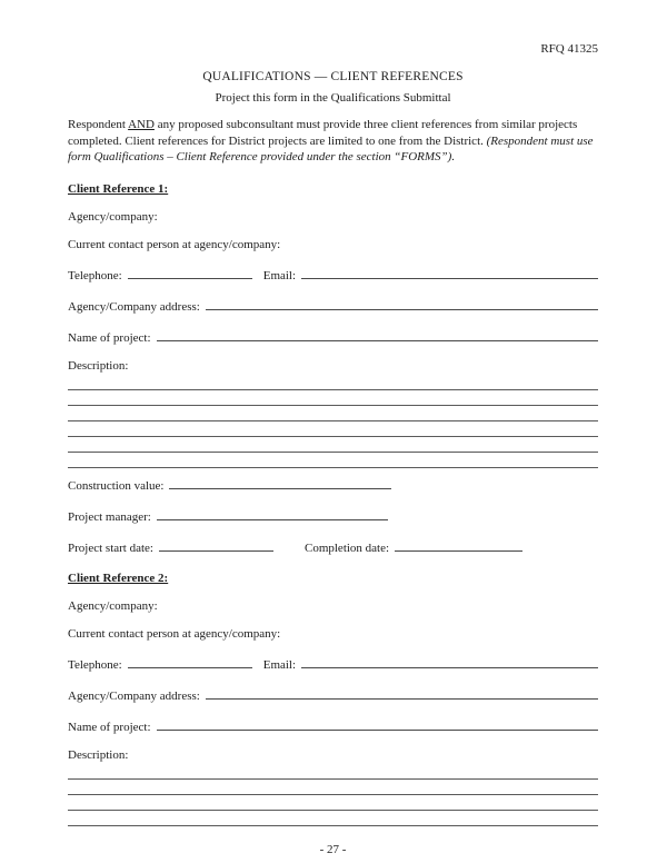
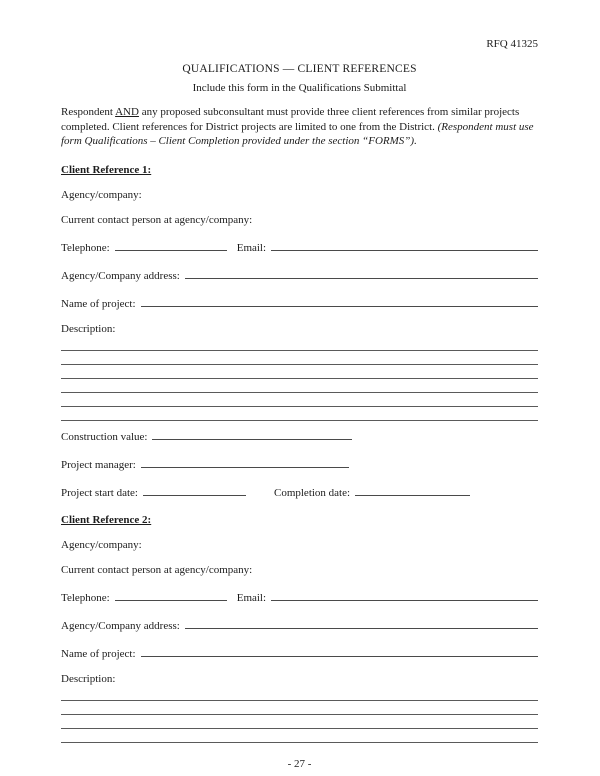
  RFQ 41325
  QUALIFICATIONS — CLIENT REFERENCES
- Project this form in the Qualifications Submittal
+ Include this form in the Qualifications Submittal
- Respondent AND any proposed subconsultant must provide three client references from similar projects completed. Client references for District projects are limited to one from the District. (Respondent must use form Qualifications – Client Reference provided under the section “FORMS”).
+ Respondent AND any proposed subconsultant must provide three client references from similar projects completed. Client references for District projects are limited to one from the District. (Respondent must use form Qualifications – Client Completion provided under the section “FORMS”).
  Client Reference 1:
  Agency/company:
  Current contact person at agency/company:
  Telephone:
  Email:
  Agency/Company address:
  Name of project:
  Description:
  Construction value:
  Project manager:
  Project start date:
  Completion date:
  Client Reference 2:
  Agency/company:
  Current contact person at agency/company:
  Telephone:
  Email:
  Agency/Company address:
  Name of project:
  Description:
  - 27 -
